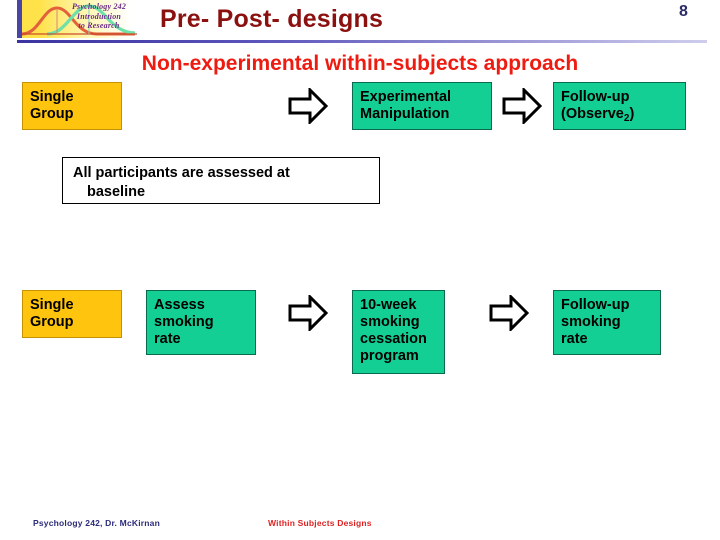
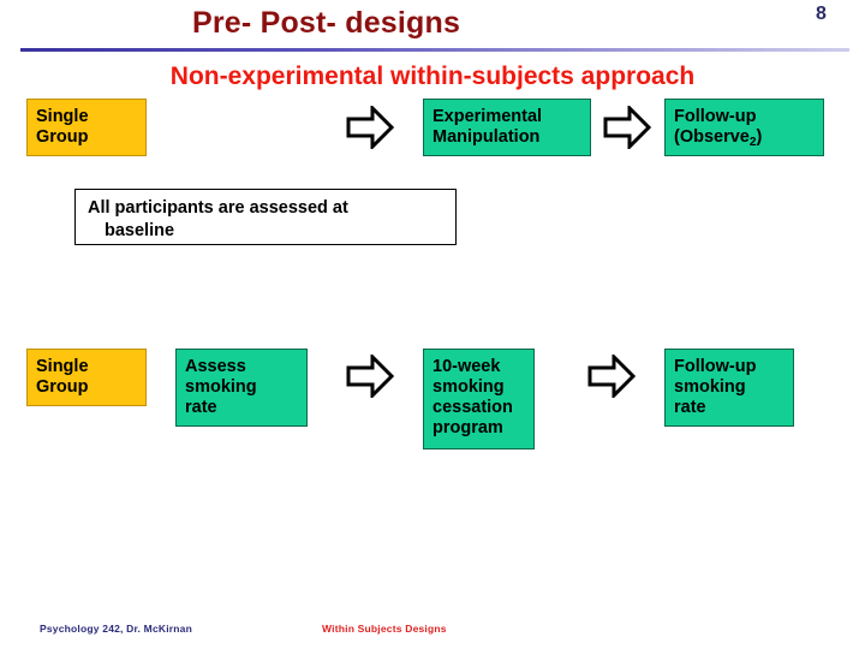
- Psychology 242
- Introduction
- to Research
  Pre- Post- designs
  8
  Non-experimental within-subjects approach
  Single
  Group
  Experimental
  Manipulation
  Follow-up
  (Observe2)
  All participants are assessed at
  baseline
  Single
  Group
  Assess
  smoking
  rate
  10-week
  smoking
  cessation
  program
  Follow-up
  smoking
  rate
  Psychology 242, Dr. McKirnan
  Within Subjects Designs
